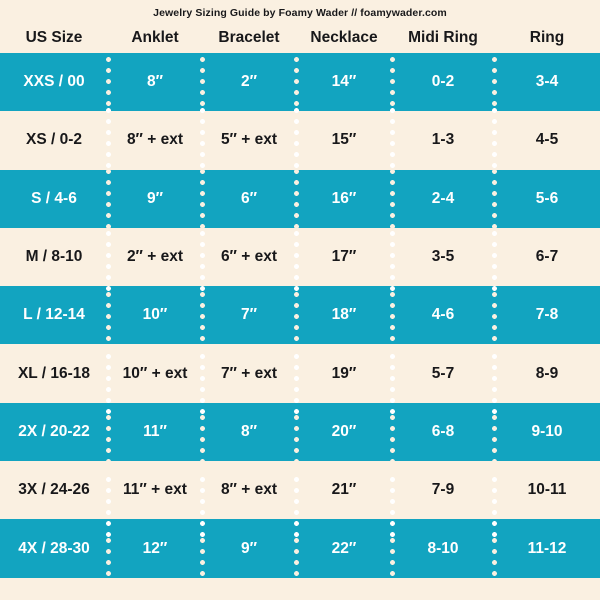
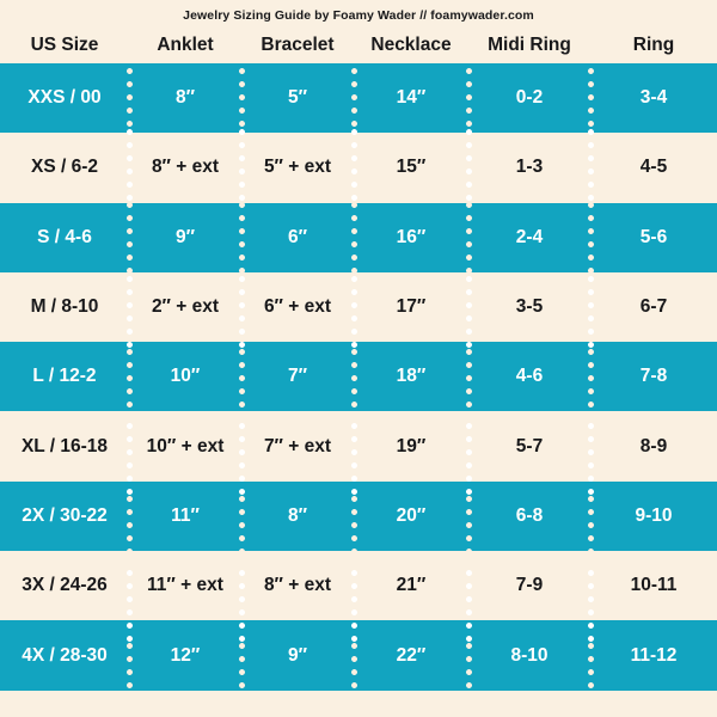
  Jewelry Sizing Guide by Foamy Wader // foamywader.com
  US Size	Anklet	Bracelet	Necklace	Midi Ring	Ring
- XXS / 00	8″	2″	14″	0-2	3-4
+ XXS / 00	8″	5″	14″	0-2	3-4
- XS / 0-2	8″ + ext	5″ + ext	15″	1-3	4-5
+ XS / 6-2	8″ + ext	5″ + ext	15″	1-3	4-5
  S / 4-6	9″	6″	16″	2-4	5-6
  M / 8-10	2″ + ext	6″ + ext	17″	3-5	6-7
- L / 12-14	10″	7″	18″	4-6	7-8
+ L / 12-2	10″	7″	18″	4-6	7-8
  XL / 16-18	10″ + ext	7″ + ext	19″	5-7	8-9
- 2X / 20-22	11″	8″	20″	6-8	9-10
+ 2X / 30-22	11″	8″	20″	6-8	9-10
  3X / 24-26	11″ + ext	8″ + ext	21″	7-9	10-11
  4X / 28-30	12″	9″	22″	8-10	11-12
